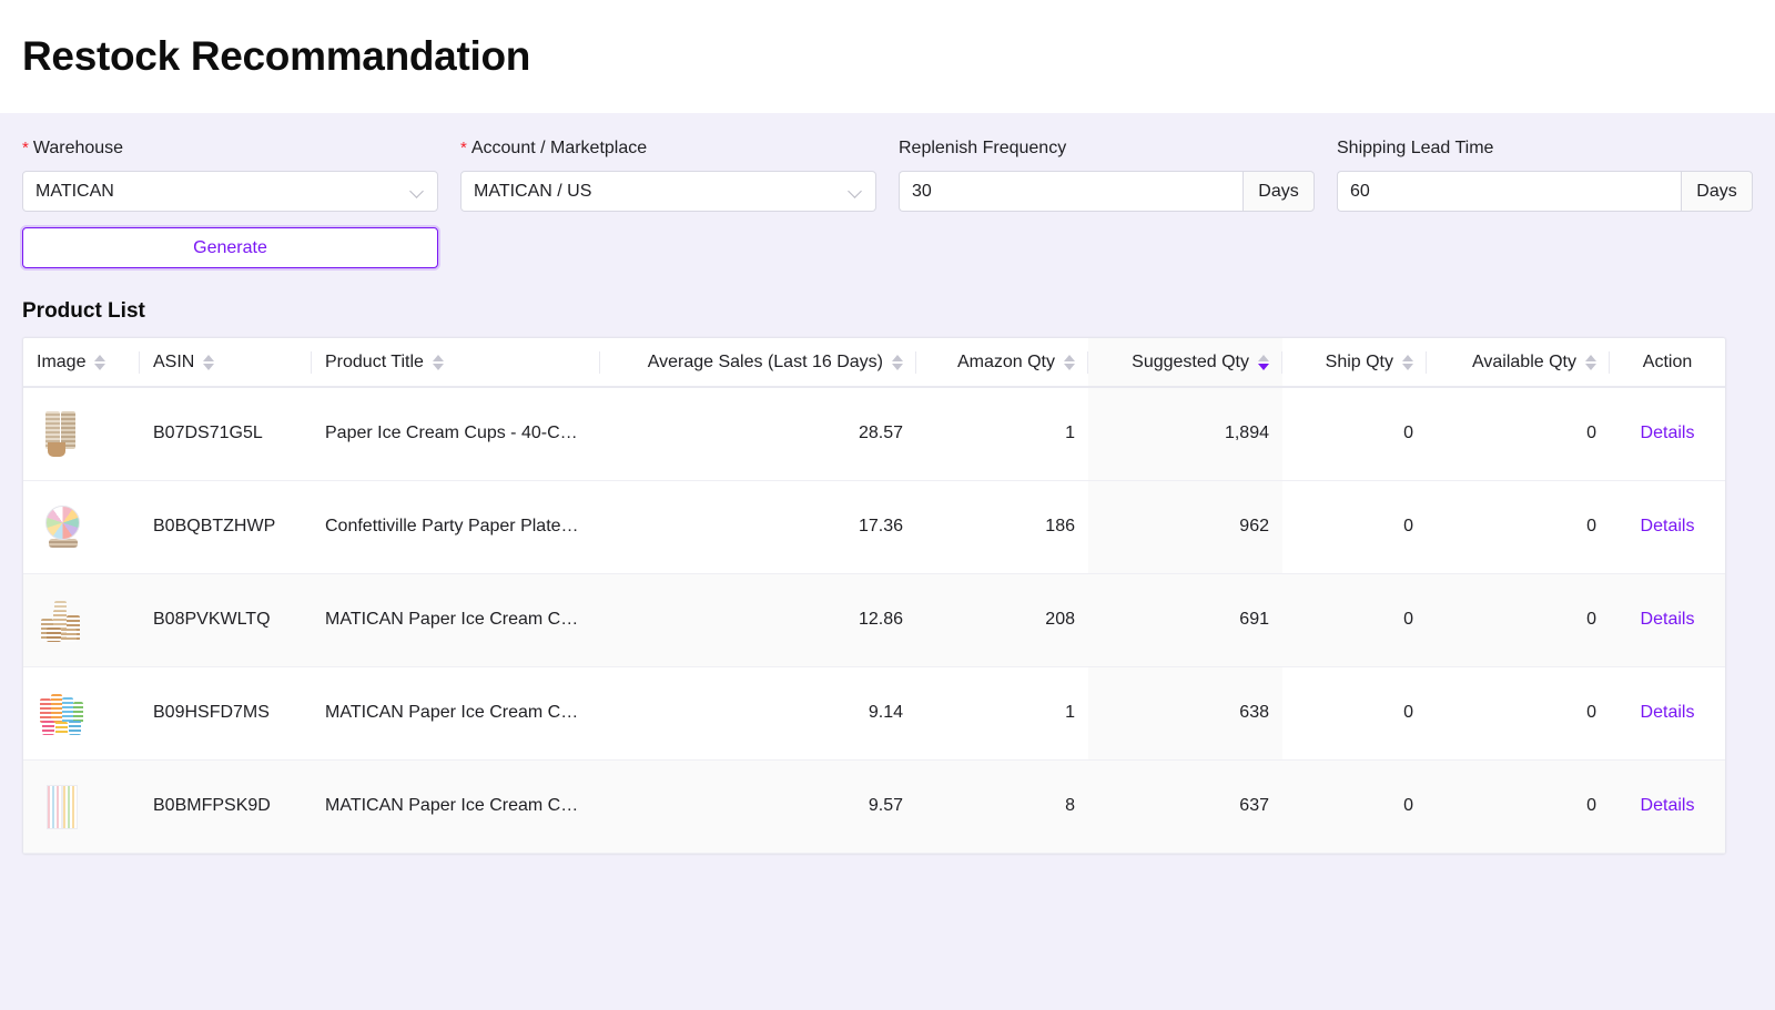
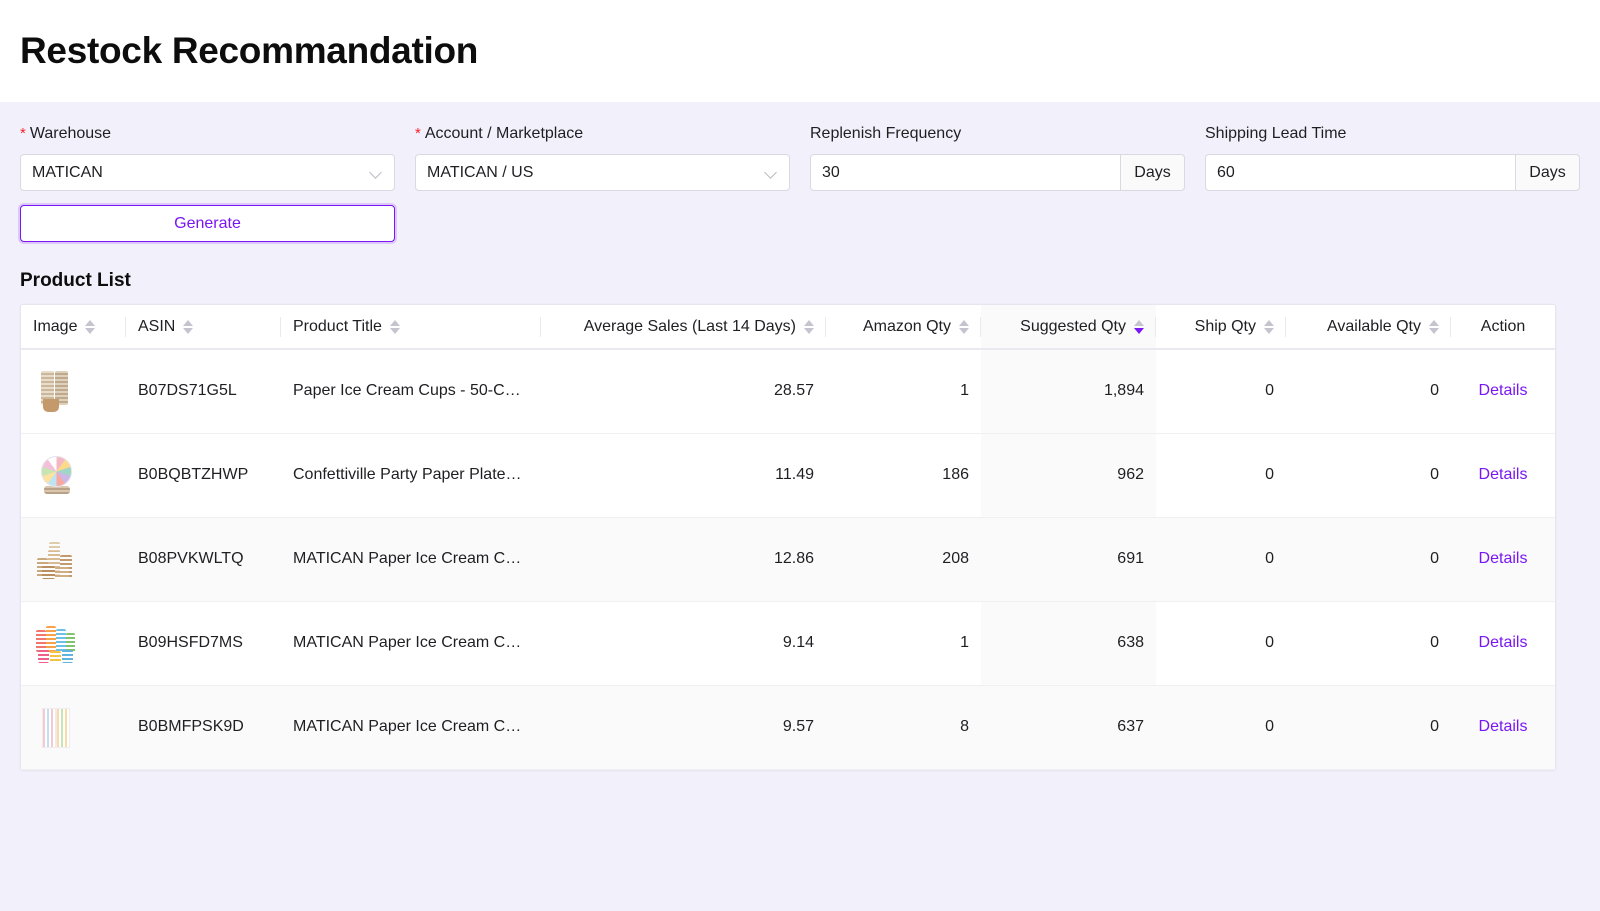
  Restock Recommandation
  * Warehouse
  MATICAN
  * Account / Marketplace
  MATICAN / US
  Replenish Frequency
  30
  Days
  Shipping Lead Time
  60
  Days
  Generate
  Product List
- Image	ASIN	Product Title	Average Sales (Last 16 Days)	Amazon Qty	Suggested Qty	Ship Qty	Available Qty	Action
+ Image	ASIN	Product Title	Average Sales (Last 14 Days)	Amazon Qty	Suggested Qty	Ship Qty	Available Qty	Action
- 	B07DS71G5L	Paper Ice Cream Cups - 40-C…	28.57	1	1,894	0	0	Details
+ 	B07DS71G5L	Paper Ice Cream Cups - 50-C…	28.57	1	1,894	0	0	Details
- 	B0BQBTZHWP	Confettiville Party Paper Plate…	17.36	186	962	0	0	Details
+ 	B0BQBTZHWP	Confettiville Party Paper Plate…	11.49	186	962	0	0	Details
  	B08PVKWLTQ	MATICAN Paper Ice Cream C…	12.86	208	691	0	0	Details
  	B09HSFD7MS	MATICAN Paper Ice Cream C…	9.14	1	638	0	0	Details
  	B0BMFPSK9D	MATICAN Paper Ice Cream C…	9.57	8	637	0	0	Details
